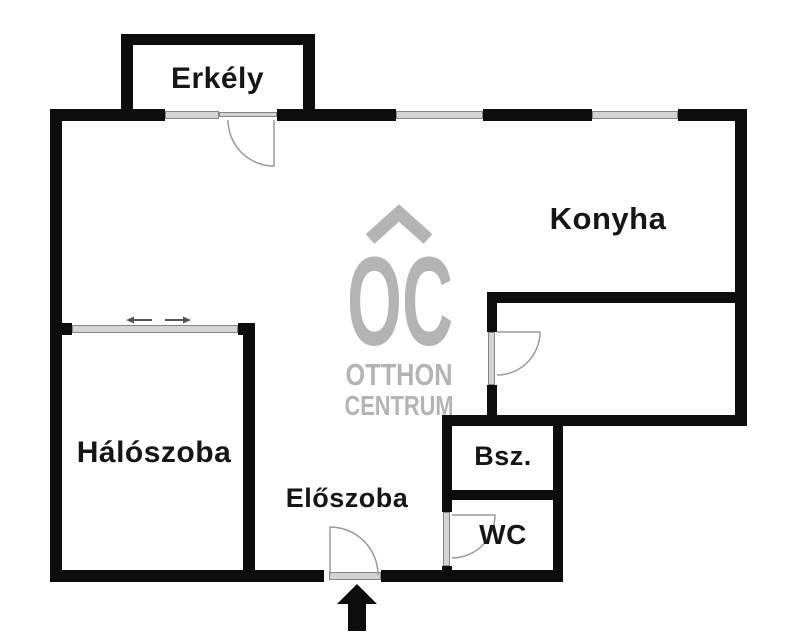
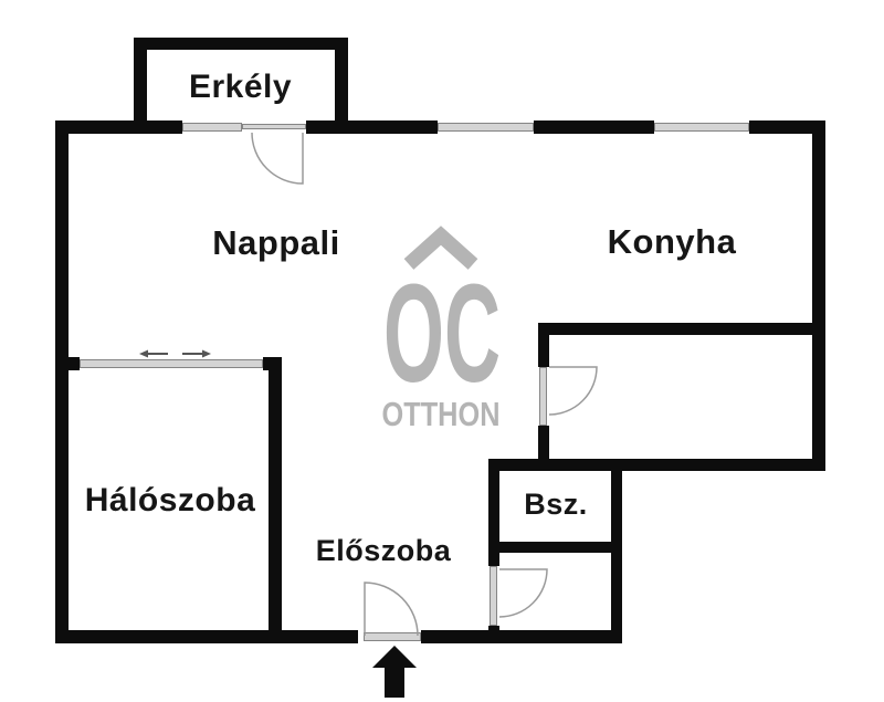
  OC
  OTTHON
- CENTRUM
  Erkély
+ Nappali
  Konyha
  Hálószoba
  Előszoba
  Bsz.
- WC
